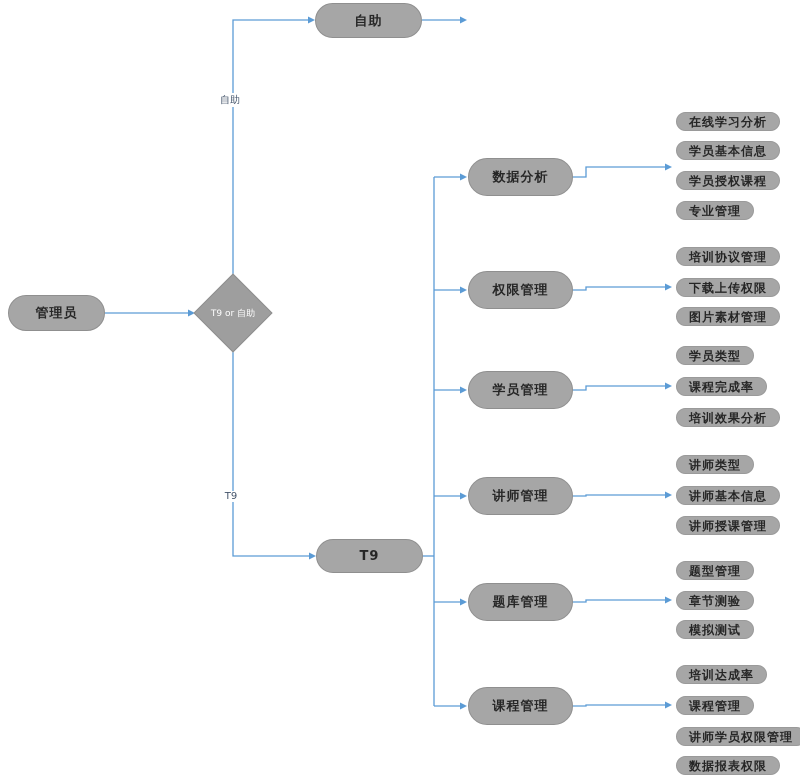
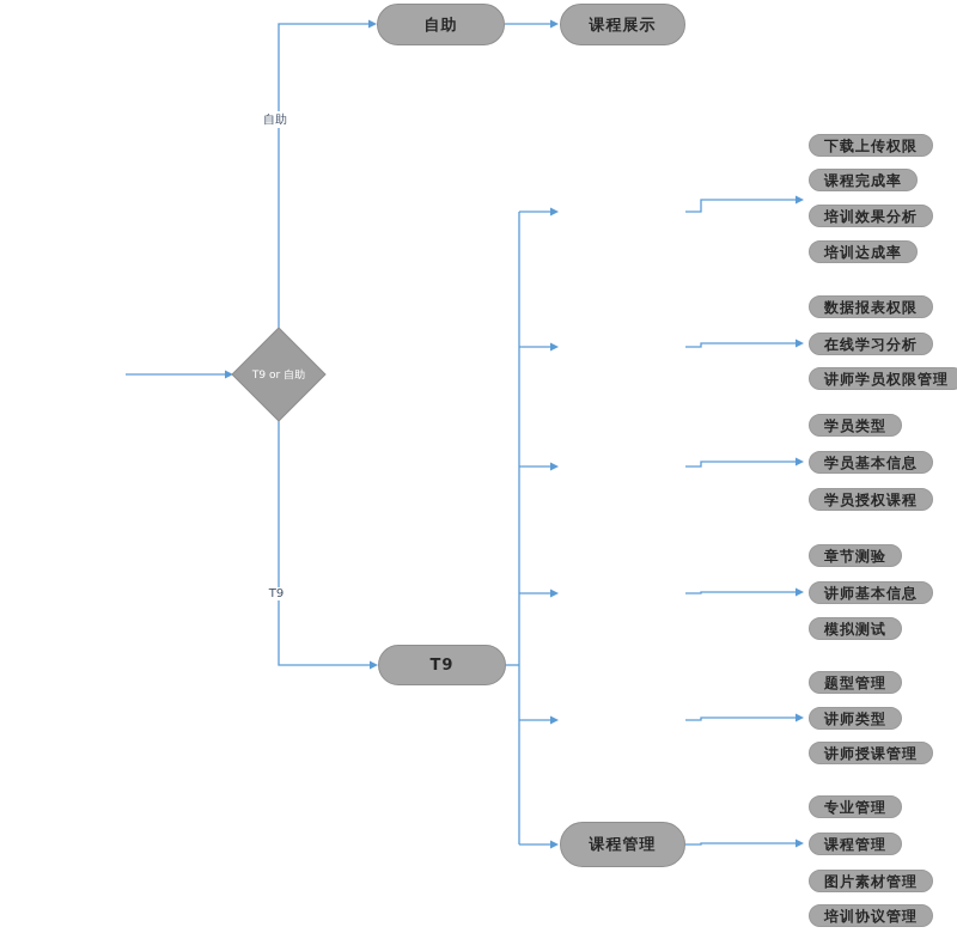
- 管理员
  T9 or 自助
  自助
+ 课程展示
  T9
  自助
  T9
- 数据分析
- 权限管理
- 学员管理
- 讲师管理
- 题库管理
  课程管理
- 在线学习分析
+ 下载上传权限
- 学员基本信息
+ 课程完成率
- 学员授权课程
+ 培训效果分析
- 专业管理
+ 培训达成率
- 培训协议管理
+ 数据报表权限
- 下载上传权限
+ 在线学习分析
- 图片素材管理
+ 讲师学员权限管理
  学员类型
- 课程完成率
+ 学员基本信息
- 培训效果分析
+ 学员授权课程
- 讲师类型
+ 章节测验
  讲师基本信息
- 讲师授课管理
+ 模拟测试
  题型管理
- 章节测验
+ 讲师类型
- 模拟测试
+ 讲师授课管理
- 培训达成率
+ 专业管理
  课程管理
- 讲师学员权限管理
+ 图片素材管理
- 数据报表权限
+ 培训协议管理
